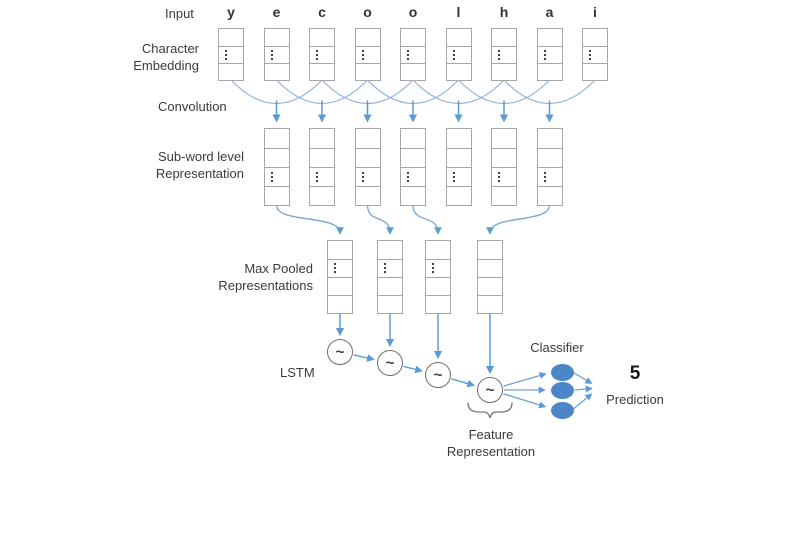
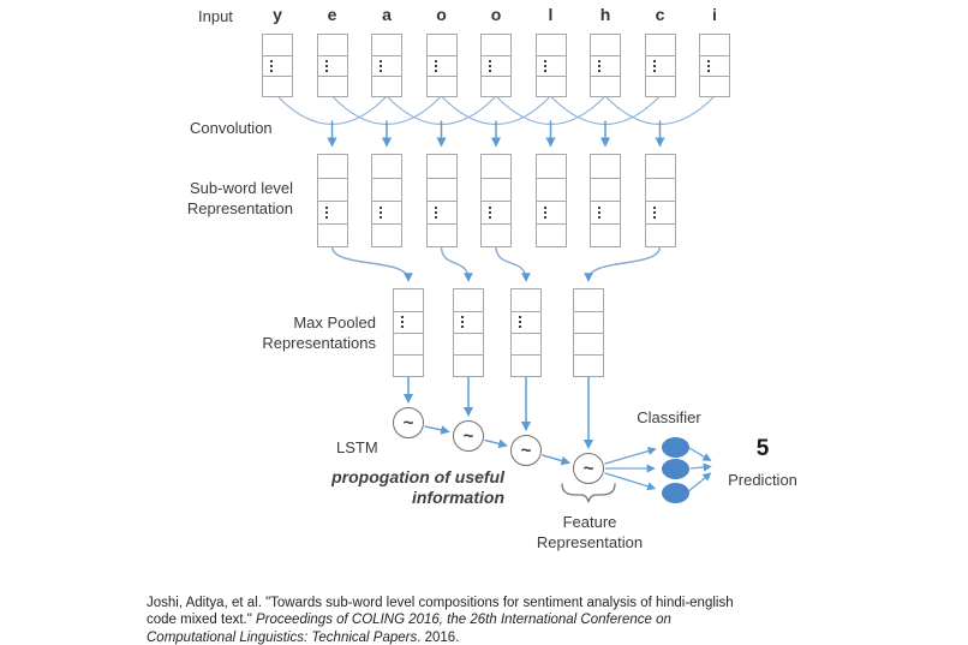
  Input
- Character
- Embedding
  Convolution
  Sub-word level
  Representation
  Max Pooled
  Representations
  LSTM
+ propogation of useful
+ information
  Classifier
  Feature
  Representation
  5
  Prediction
  y
  e
- c
+ a
  o
  o
  l
  h
- a
+ c
  i
  ~
  ~
  ~
  ~
+ Joshi, Aditya, et al. "Towards sub-word level compositions for sentiment analysis of hindi-english
+ code mixed text." Proceedings of COLING 2016, the 26th International Conference on
+ Computational Linguistics: Technical Papers. 2016.
